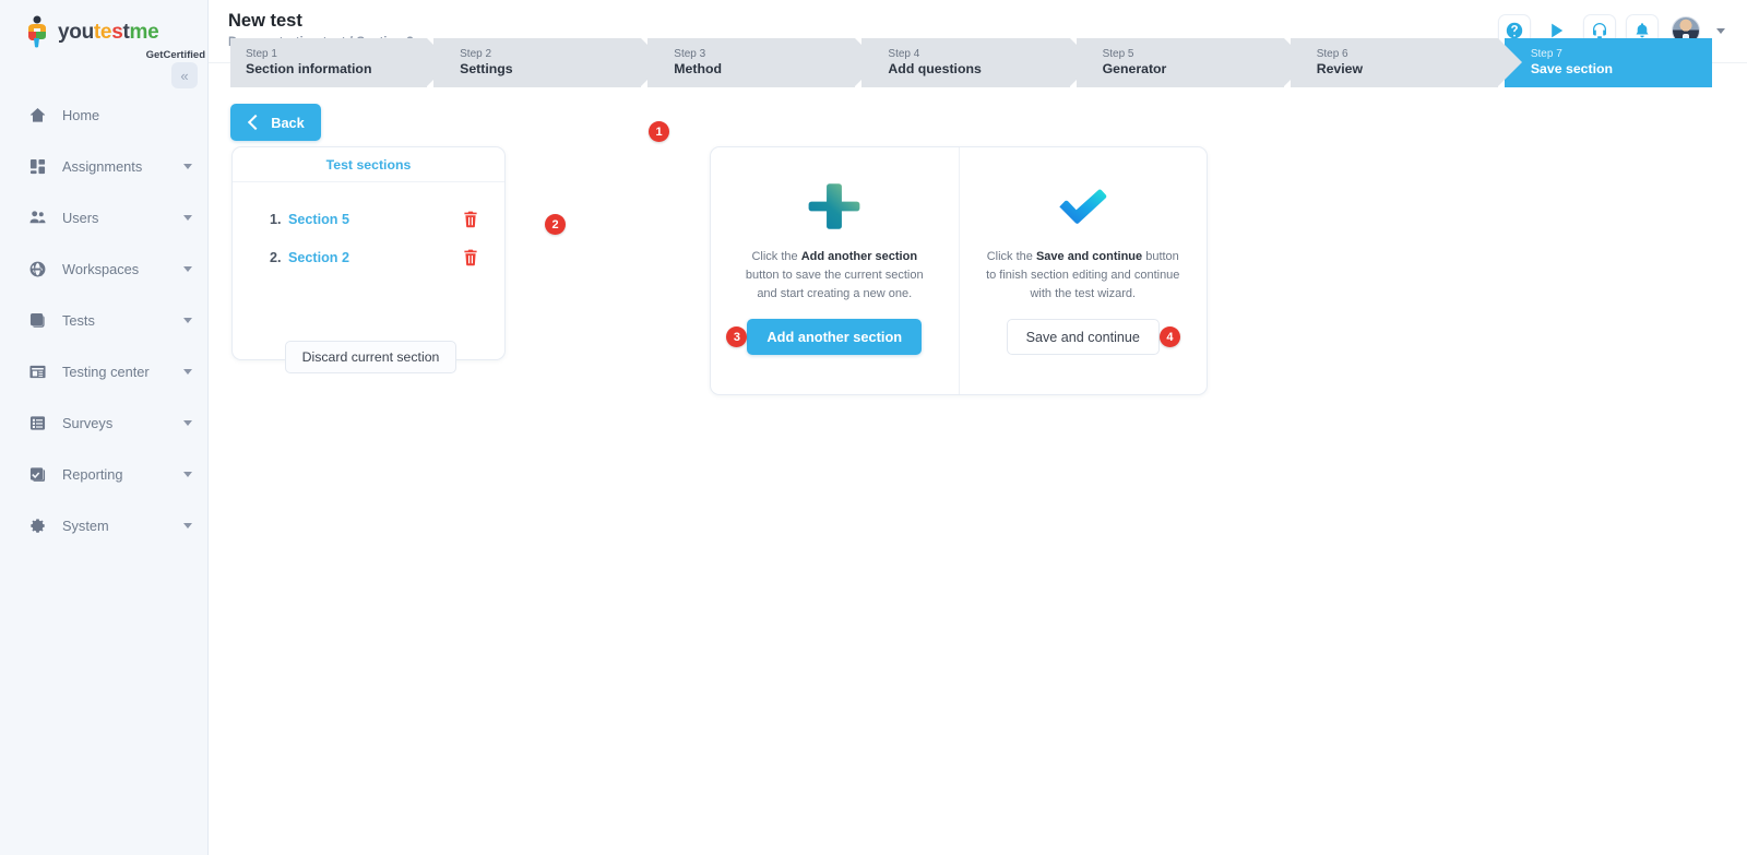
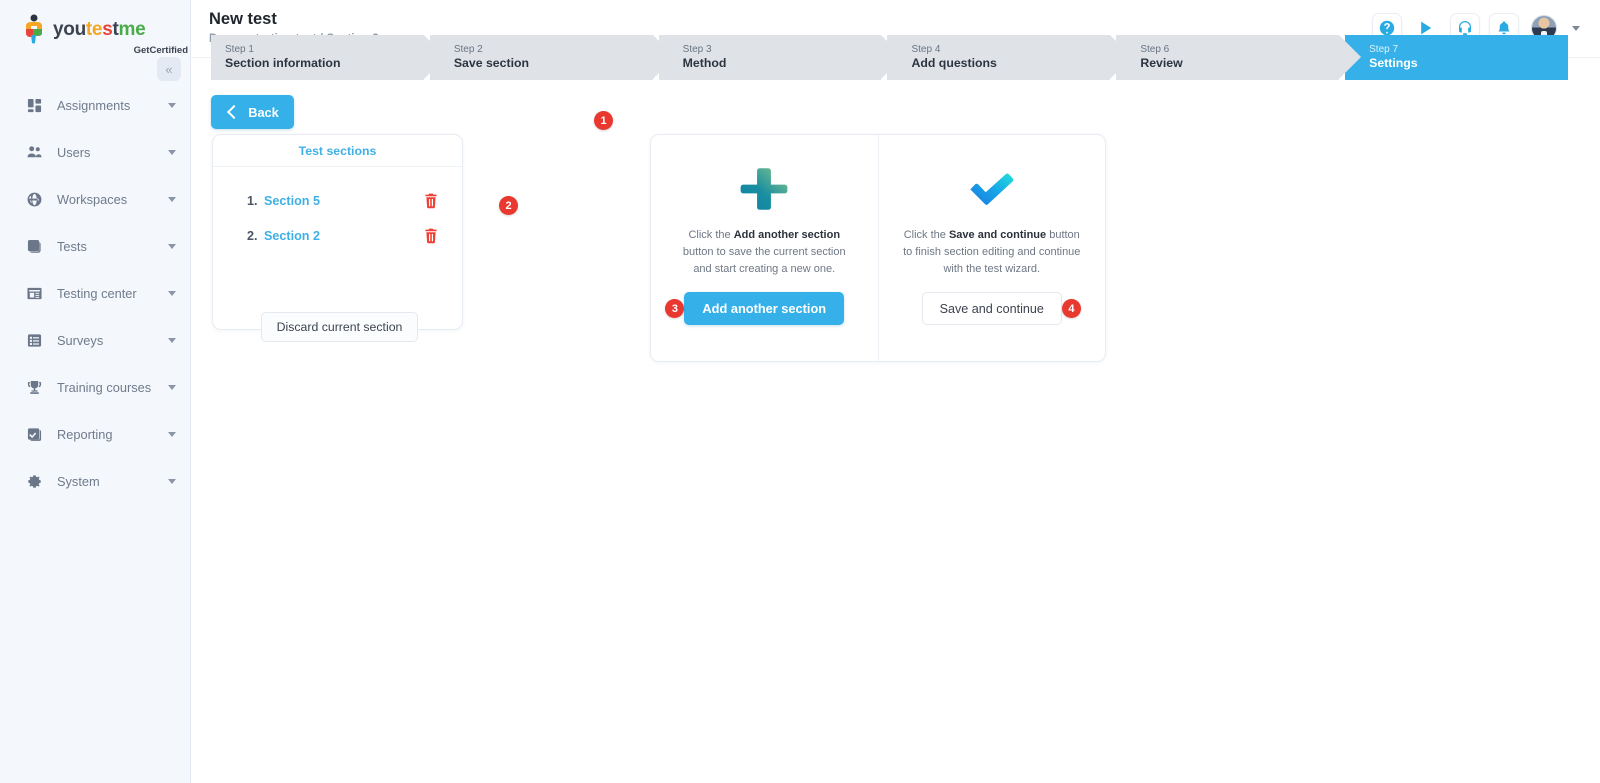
  youtestme
  GetCertified
  «
- Home
  Assignments
  Users
  Workspaces
  Tests
  Testing center
  Surveys
+ Training courses
  Reporting
  System
  New test
  Step 1
  Section information
  Step 2
- Settings
+ Save section
  Step 3
  Method
  Step 4
  Add questions
- Step 5
- Generator
  Step 6
  Review
  Step 7
- Save section
+ Settings
  Back
  Test sections
  1.
  Section 5
  2.
  Section 2
  Discard current section
  1
  2
  Click the Add another section button to save the current section and start creating a new one.
  3
  Add another section
  Click the Save and continue button to finish section editing and continue with the test wizard.
  Save and continue
  4
